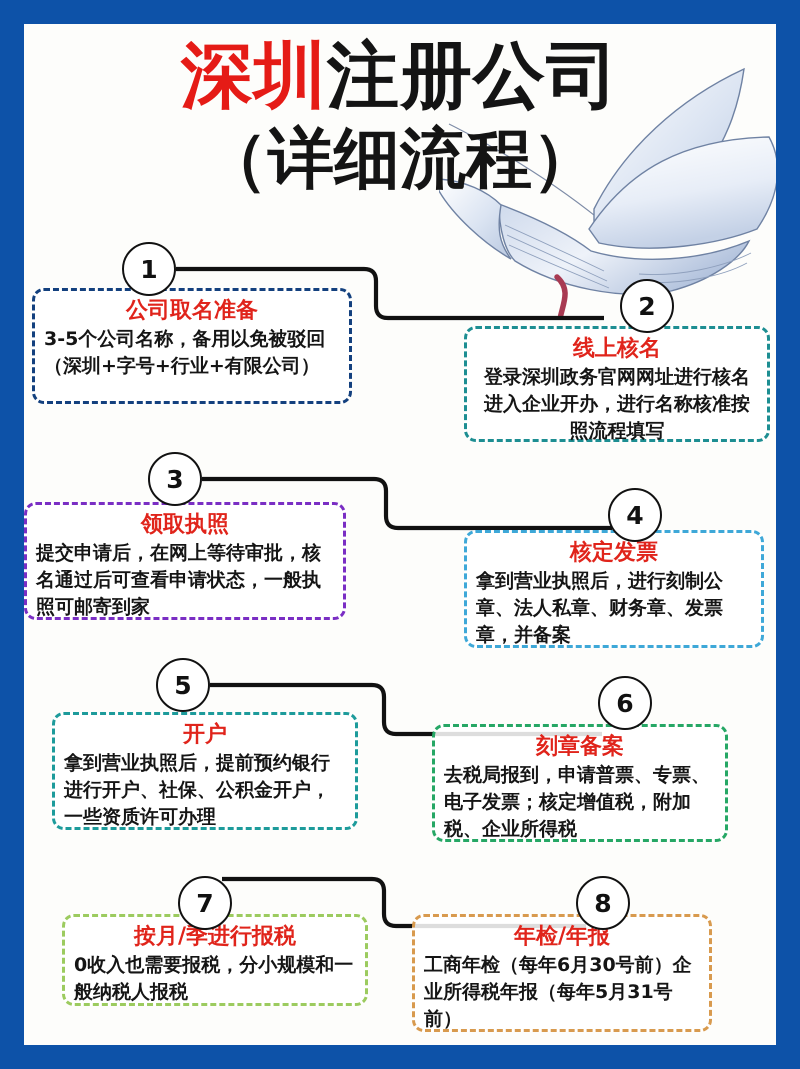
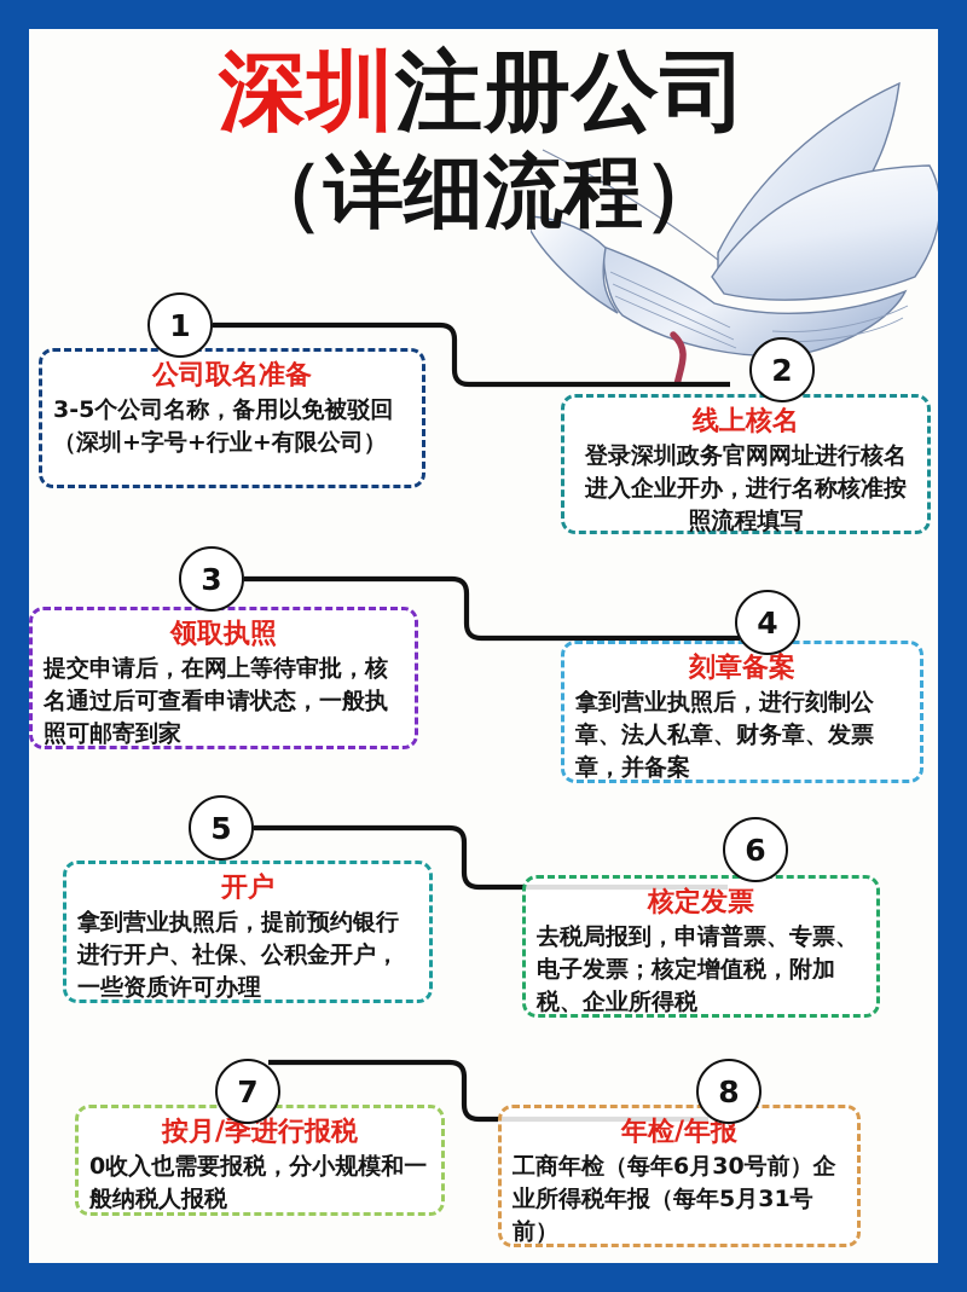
  深圳注册公司
  （详细流程）
  1
  2
  3
  4
  5
  6
  7
  8
  公司取名准备
  3-5个公司名称，备用以免被驳回（深圳+字号+行业+有限公司）
  线上核名
  登录深圳政务官网网址进行核名进入企业开办，进行名称核准按照流程填写
  领取执照
  提交申请后，在网上等待审批，核名通过后可查看申请状态，一般执照可邮寄到家
- 核定发票
+ 刻章备案
  拿到营业执照后，进行刻制公章、法人私章、财务章、发票章，并备案
  开户
  拿到营业执照后，提前预约银行进行开户、社保、公积金开户，一些资质许可办理
- 刻章备案
+ 核定发票
  去税局报到，申请普票、专票、电子发票；核定增值税，附加税、企业所得税
  按月/季进行报税
  0收入也需要报税，分小规模和一般纳税人报税
  年检/年报
  工商年检（每年6月30号前）企业所得税年报（每年5月31号前）
